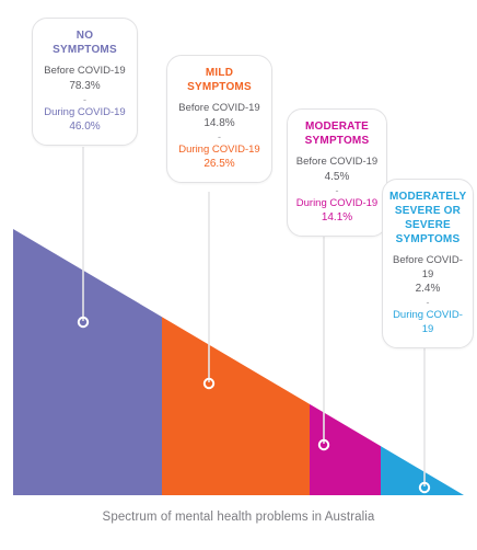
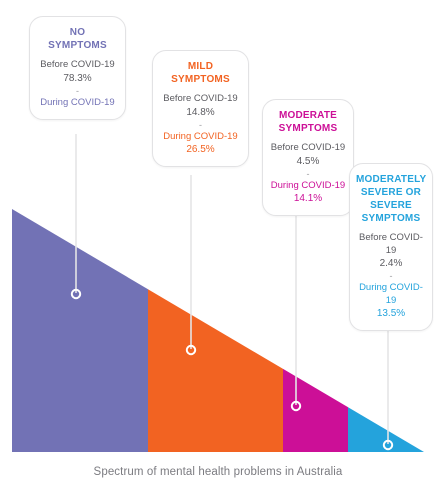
  NO
  SYMPTOMS
  Before COVID-19
  78.3%
  -
  During COVID-19
- 46.0%
  MILD
  SYMPTOMS
  Before COVID-19
  14.8%
  -
  During COVID-19
  26.5%
  MODERATE
  SYMPTOMS
  Before COVID-19
  4.5%
  -
  During COVID-19
  14.1%
  MODERATELY
  SEVERE OR
  SEVERE
  SYMPTOMS
  Before COVID-19
  2.4%
  -
  During COVID-19
+ 13.5%
  Spectrum of mental health problems in Australia
